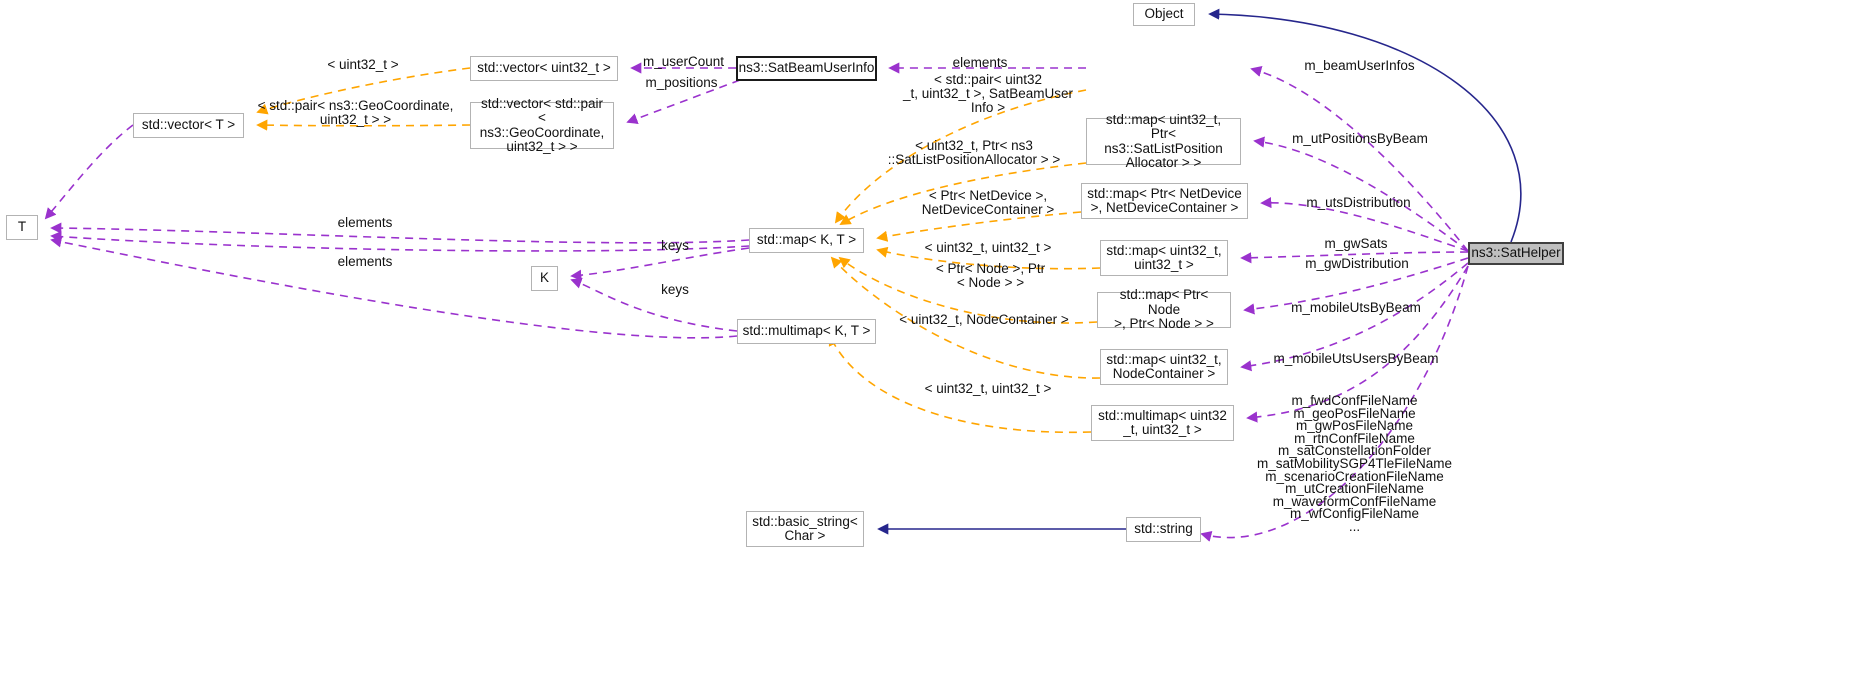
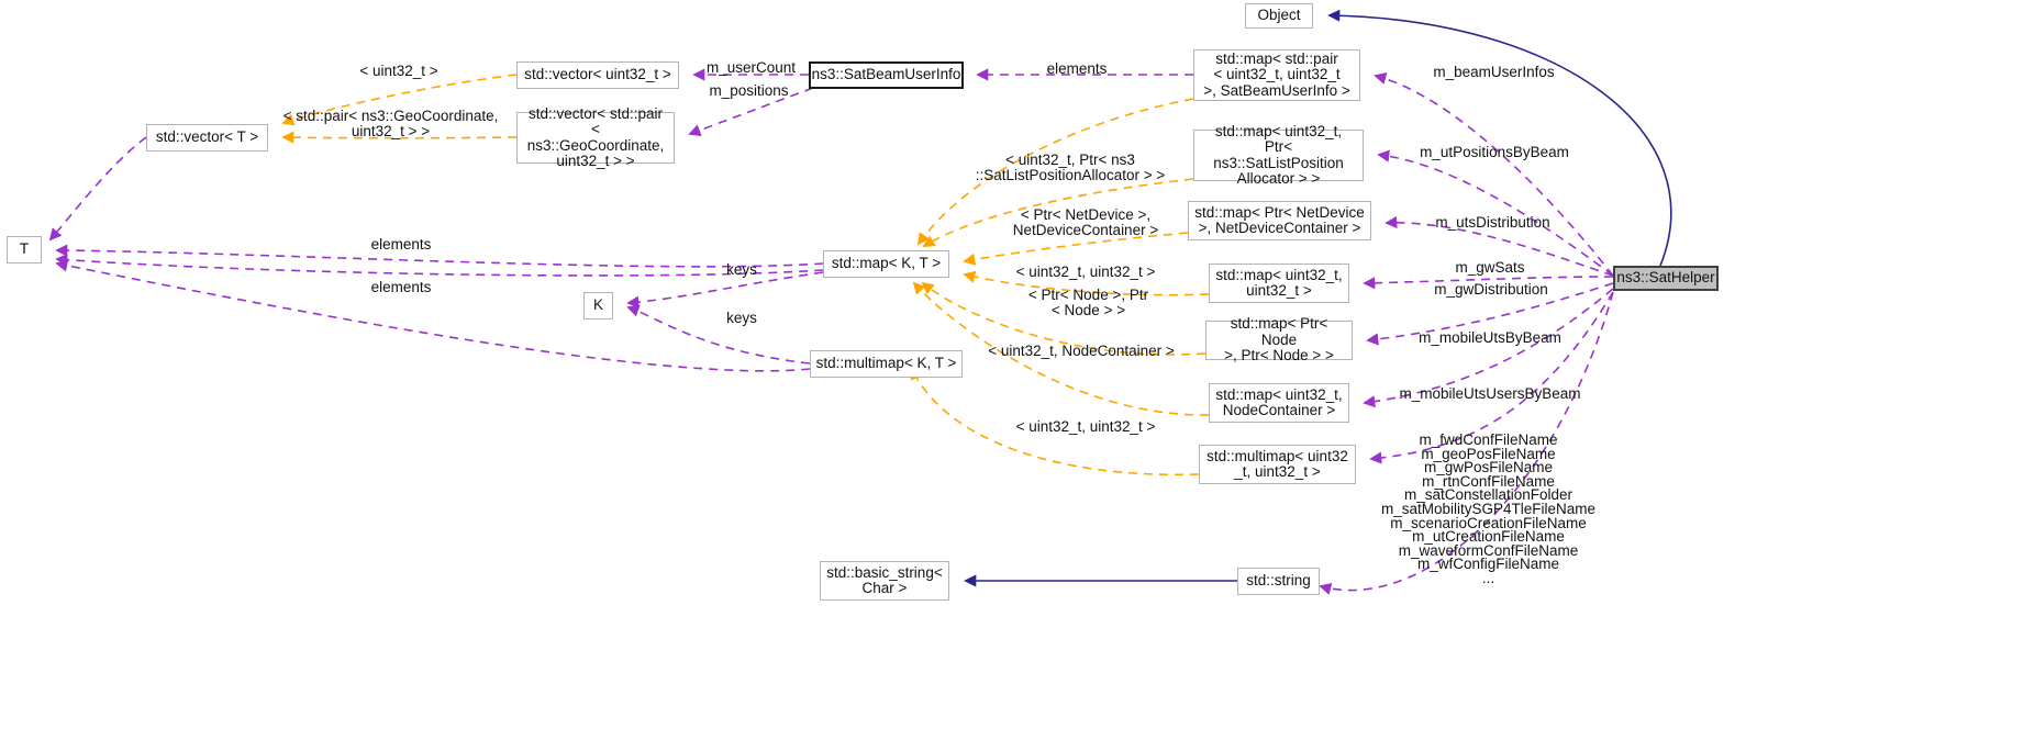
  Object
  std::vector< uint32_t >
  ns3::SatBeamUserInfo
+ std::map< std::pair
+ < uint32_t, uint32_t
+ >, SatBeamUserInfo >
  std::vector< T >
  std::vector< std::pair
  < ns3::GeoCoordinate,
  uint32_t > >
  std::map< uint32_t,
  Ptr< ns3::SatListPosition
  Allocator > >
  std::map< Ptr< NetDevice
  >, NetDeviceContainer >
  T
  std::map< K, T >
  std::map< uint32_t,
  uint32_t >
  K
  std::map< Ptr< Node
  >, Ptr< Node > >
  std::multimap< K, T >
  std::map< uint32_t,
  NodeContainer >
  std::multimap< uint32
  _t, uint32_t >
  std::basic_string<
  Char >
  std::string
  ns3::SatHelper
  < uint32_t >
  m_userCount
  elements
- < std::pair< uint32
- _t, uint32_t >, SatBeamUser
- Info >
  m_beamUserInfos
  < std::pair< ns3::GeoCoordinate,
  uint32_t > >
  m_positions
  < uint32_t, Ptr< ns3
  ::SatListPositionAllocator > >
  m_utPositionsByBeam
  < Ptr< NetDevice >,
  NetDeviceContainer >
  m_utsDistribution
  elements
  keys
  < uint32_t, uint32_t >
  m_gwSats
  m_gwDistribution
  < Ptr< Node >, Ptr
  < Node > >
  elements
  keys
  m_mobileUtsByBeam
  < uint32_t, NodeContainer >
  m_mobileUtsUsersByBeam
  < uint32_t, uint32_t >
  m_fwdConfFileName
  m_geoPosFileName
  m_gwPosFileName
  m_rtnConfFileName
  m_satConstellationFolder
  m_satMobilitySGP4TleFileName
  m_scenarioCreationFileName
  m_utCreationFileName
  m_waveformConfFileName
  m_wfConfigFileName
  ...
